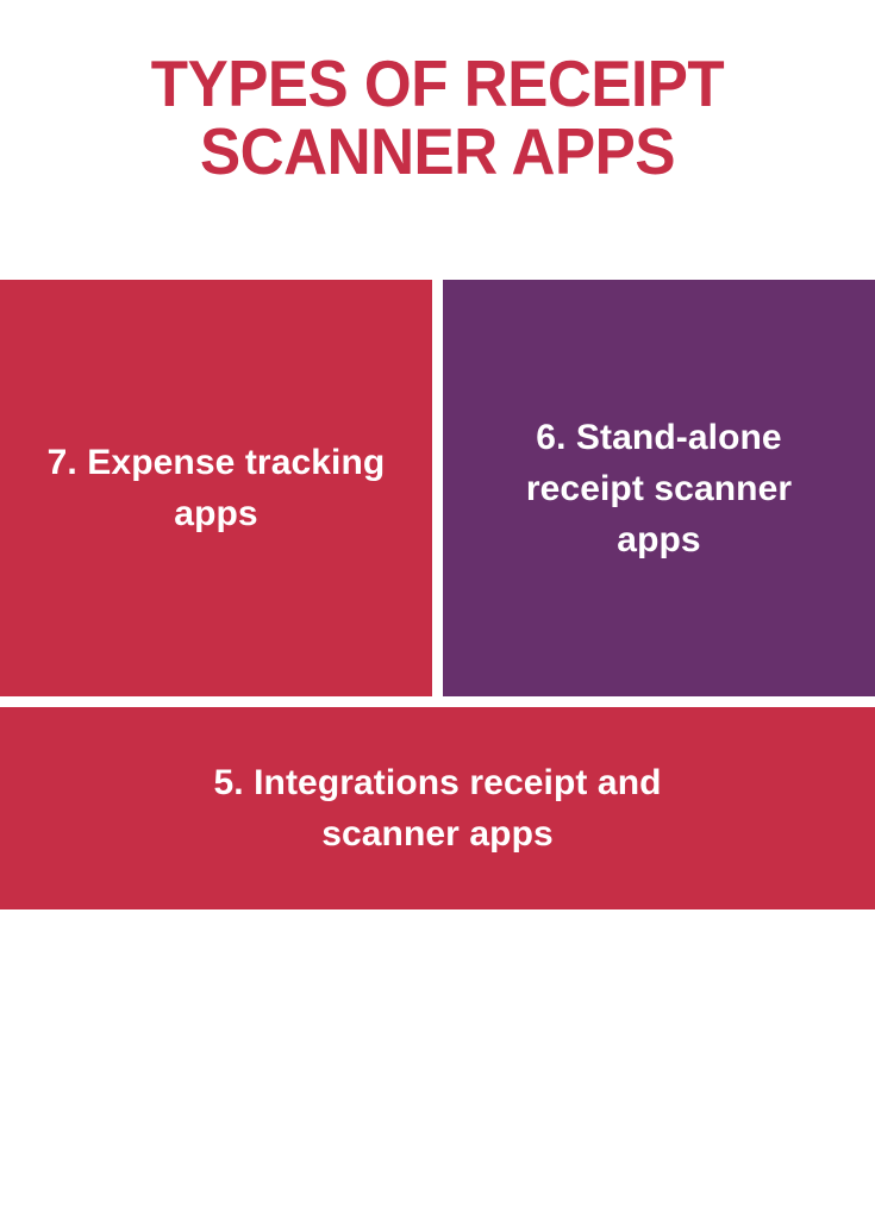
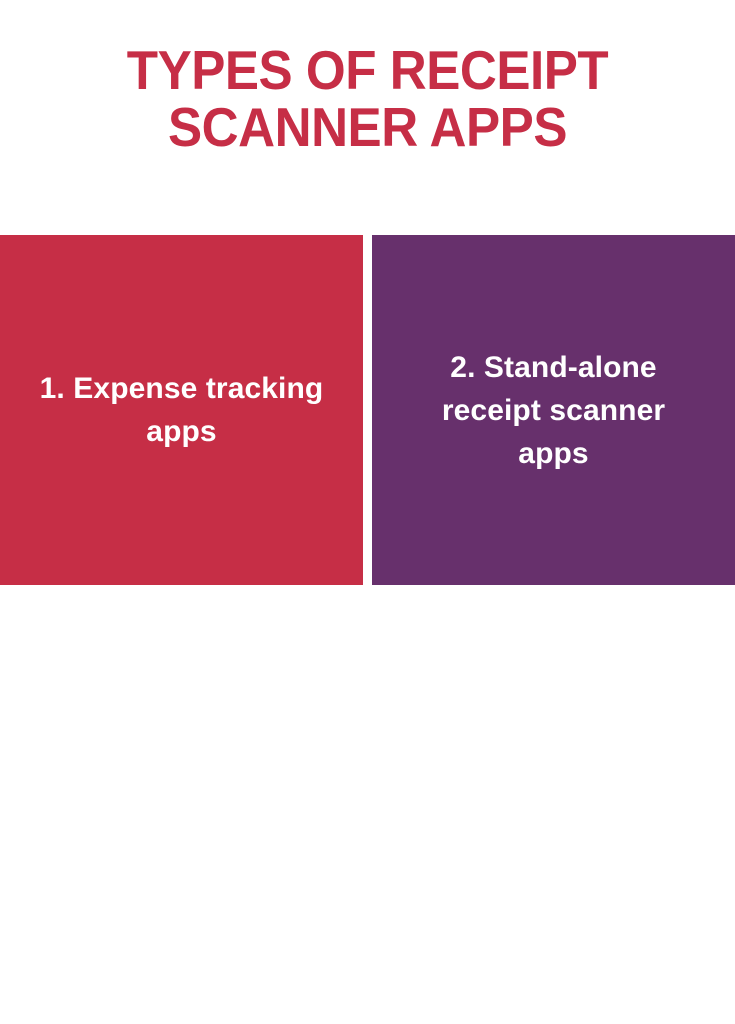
  TYPES OF RECEIPT
  SCANNER APPS
- 7. Expense tracking apps
+ 1. Expense tracking apps
- 6. Stand-alone receipt scanner apps
+ 2. Stand-alone receipt scanner apps
- 5. Integrations receipt and scanner apps
